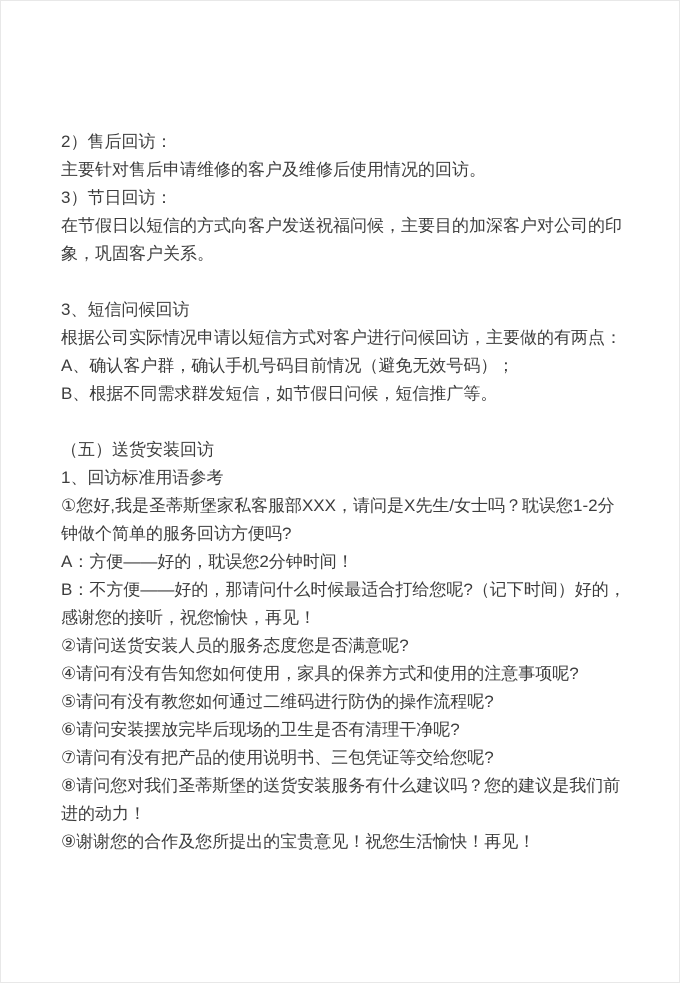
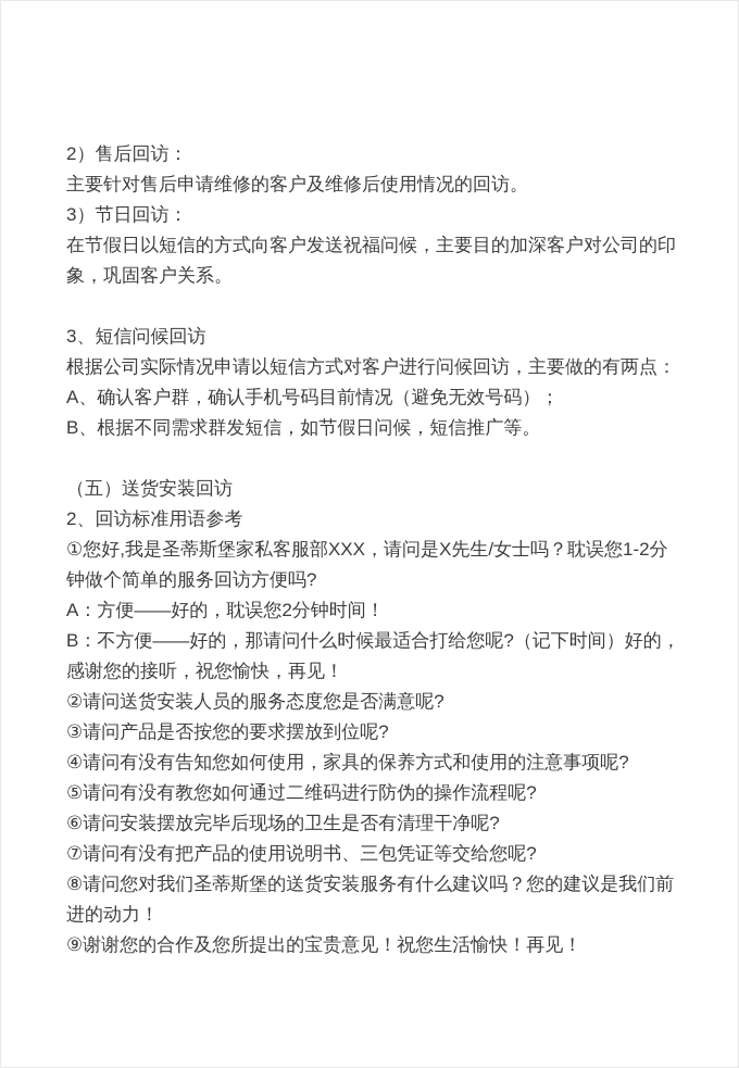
  2）售后回访：
  主要针对售后申请维修的客户及维修后使用情况的回访。
  3）节日回访：
  在节假日以短信的方式向客户发送祝福问候，主要目的加深客户对公司的印象，巩固客户关系。
  3、短信问候回访
  根据公司实际情况申请以短信方式对客户进行问候回访，主要做的有两点：
  A、确认客户群，确认手机号码目前情况（避免无效号码）；
  B、根据不同需求群发短信，如节假日问候，短信推广等。
  （五）送货安装回访
- 1、回访标准用语参考
+ 2、回访标准用语参考
  ①您好,我是圣蒂斯堡家私客服部XXX，请问是X先生/女士吗？耽误您1-2分钟做个简单的服务回访方便吗?
  A：方便——好的，耽误您2分钟时间！
  B：不方便——好的，那请问什么时候最适合打给您呢?（记下时间）好的，感谢您的接听，祝您愉快，再见！
  ②请问送货安装人员的服务态度您是否满意呢?
+ ③请问产品是否按您的要求摆放到位呢?
  ④请问有没有告知您如何使用，家具的保养方式和使用的注意事项呢?
  ⑤请问有没有教您如何通过二维码进行防伪的操作流程呢?
  ⑥请问安装摆放完毕后现场的卫生是否有清理干净呢?
  ⑦请问有没有把产品的使用说明书、三包凭证等交给您呢?
  ⑧请问您对我们圣蒂斯堡的送货安装服务有什么建议吗？您的建议是我们前进的动力！
  ⑨谢谢您的合作及您所提出的宝贵意见！祝您生活愉快！再见！
